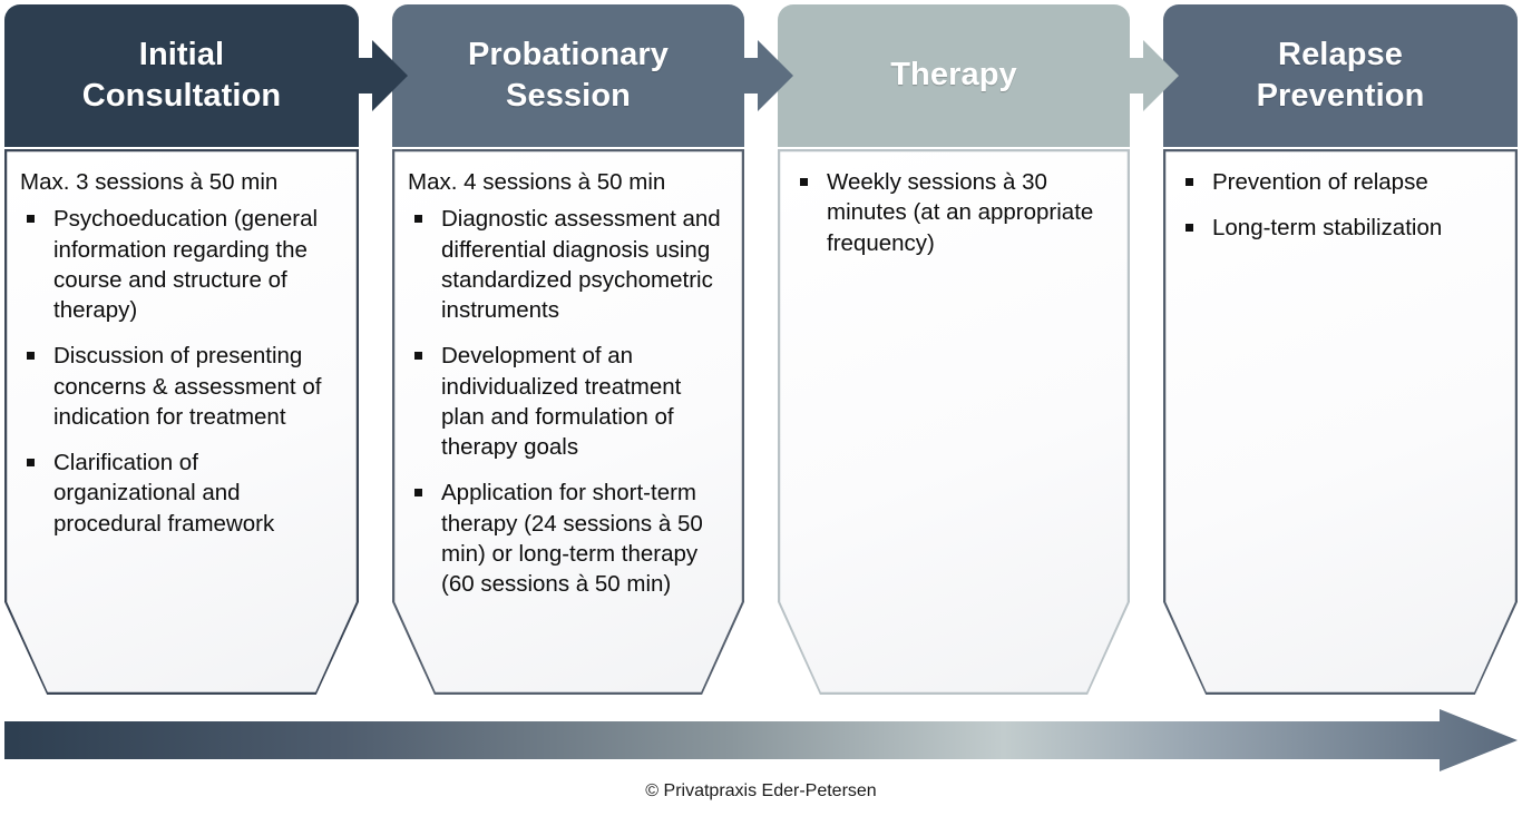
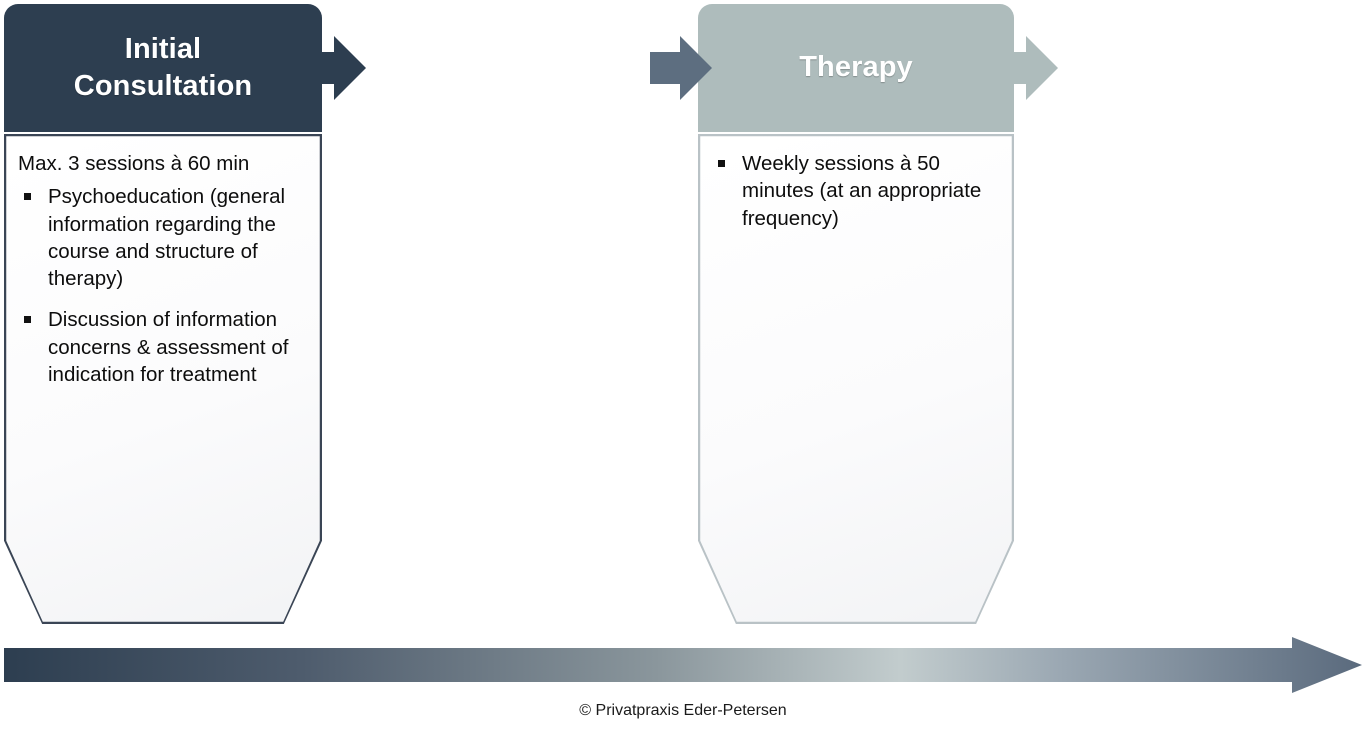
  Initial
  Consultation
- Max. 3 sessions à 50 min
+ Max. 3 sessions à 60 min
  Psychoeducation (general information regarding the course and structure of therapy)
- Discussion of presenting concerns & assessment of indication for treatment
+ Discussion of information concerns & assessment of indication for treatment
- Clarification of organizational and procedural framework
- Probationary
- Session
- Max. 4 sessions à 50 min
- Diagnostic assessment and differential diagnosis using standardized psychometric instruments
- Development of an individualized treatment plan and formulation of therapy goals
- Application for short-term therapy (24 sessions à 50 min) or long-term therapy (60 sessions à 50 min)
  Therapy
- Weekly sessions à 30 minutes (at an appropriate frequency)
+ Weekly sessions à 50 minutes (at an appropriate frequency)
- Relapse
- Prevention
- Prevention of relapse
- Long-term stabilization
  © Privatpraxis Eder-Petersen
